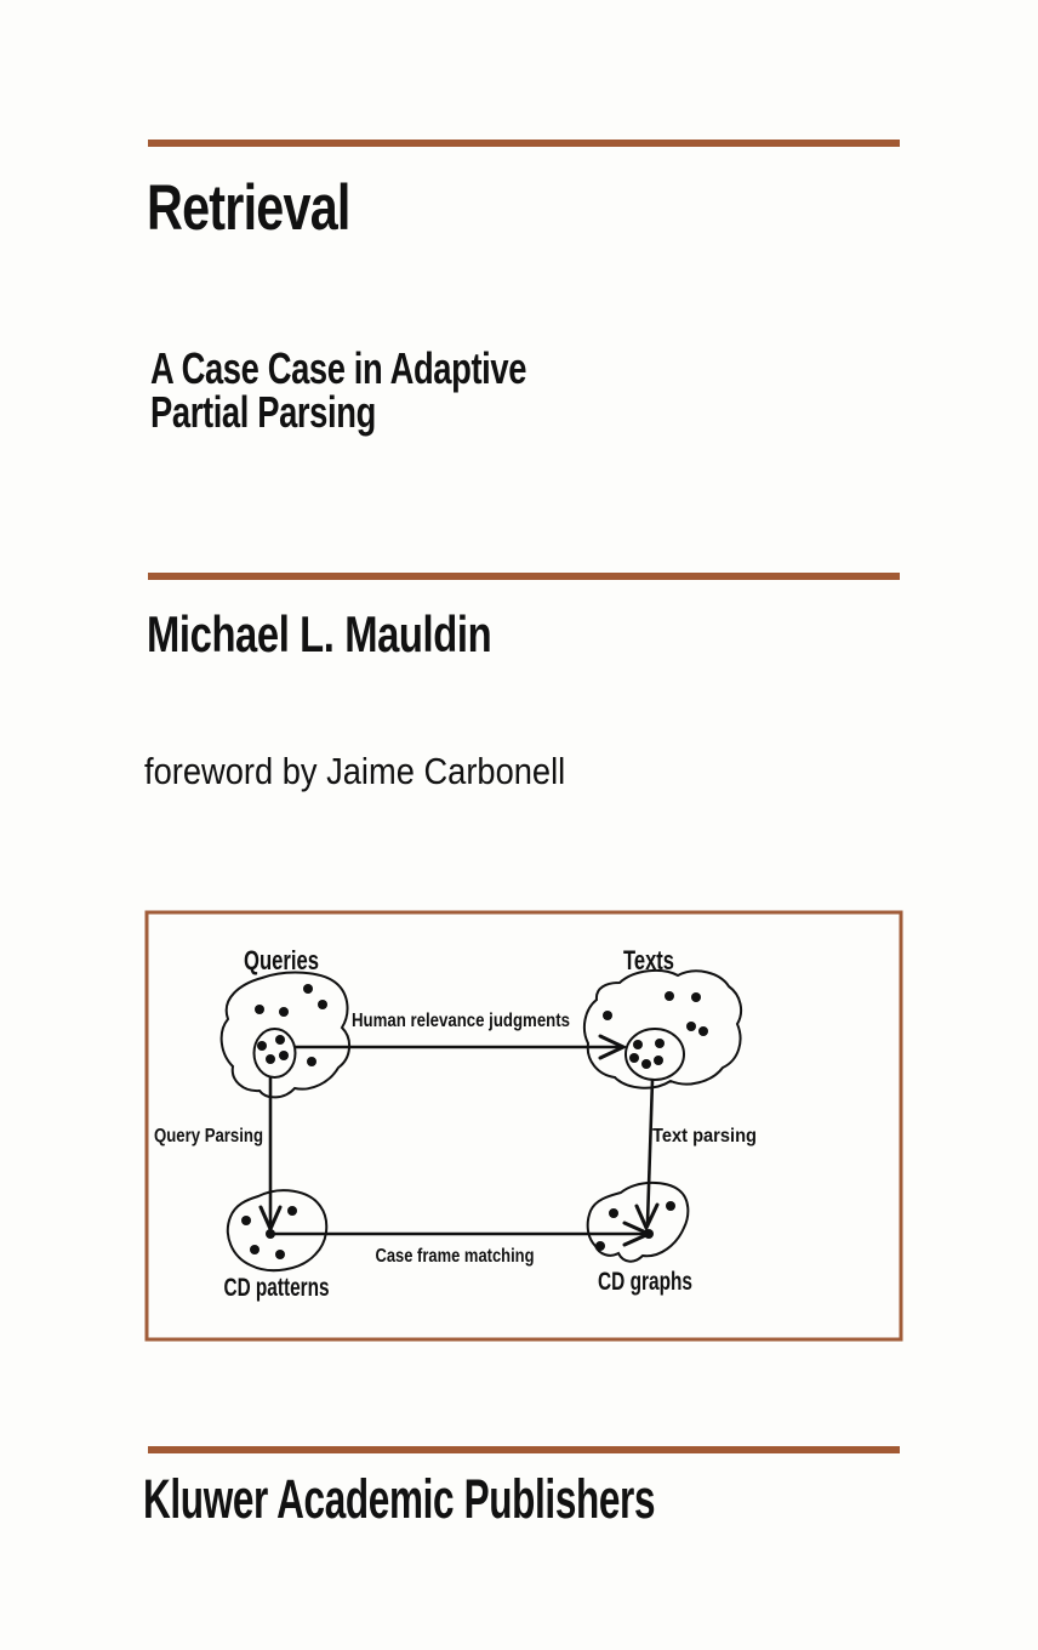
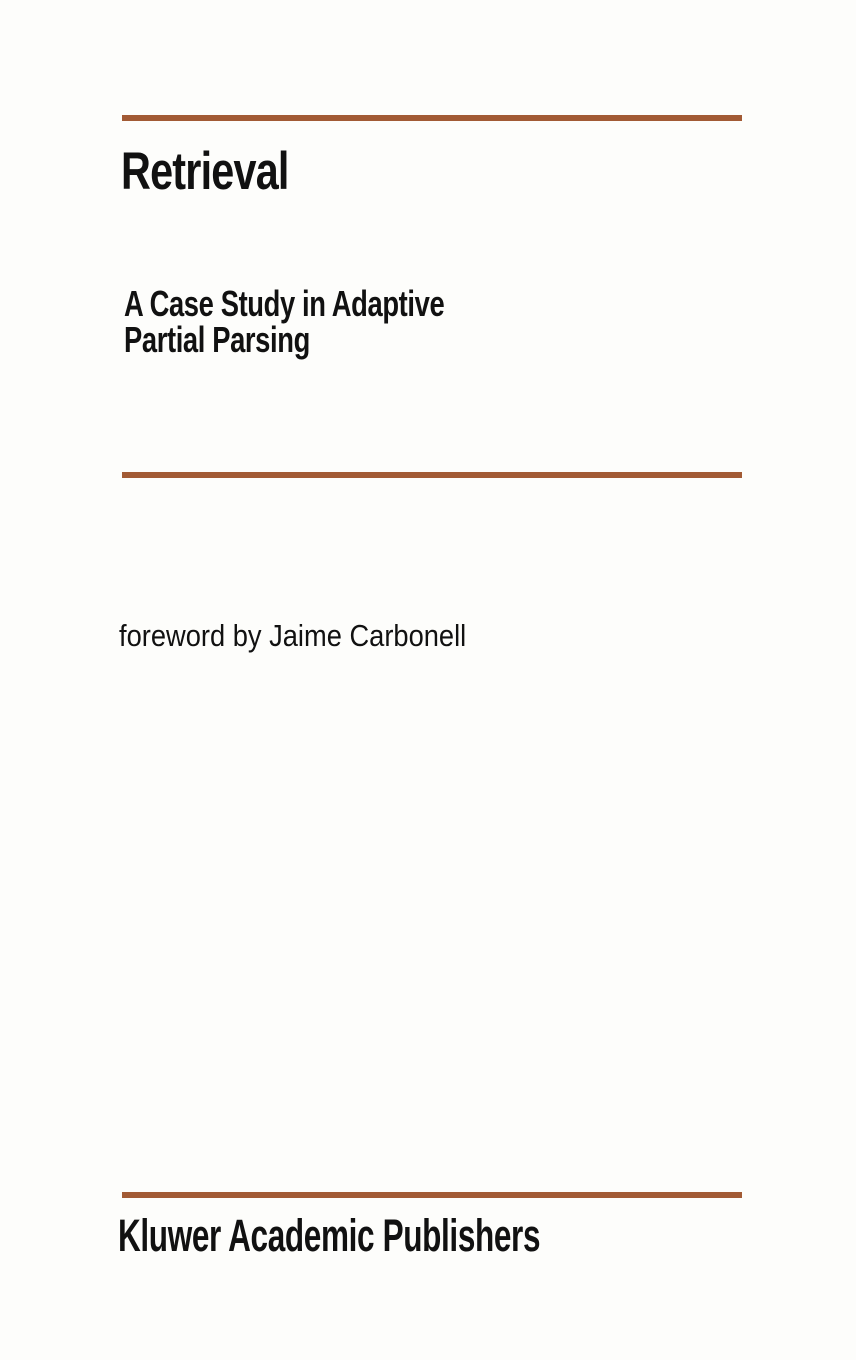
  Retrieval
- A Case Case in Adaptive
+ A Case Study in Adaptive
  Partial Parsing
- Michael L. Mauldin
  foreword by Jaime Carbonell
- Queries
- Texts
- Human relevance judgments
- Query Parsing
- Text parsing
- Case frame matching
- CD patterns
- CD graphs
  Kluwer Academic Publishers
